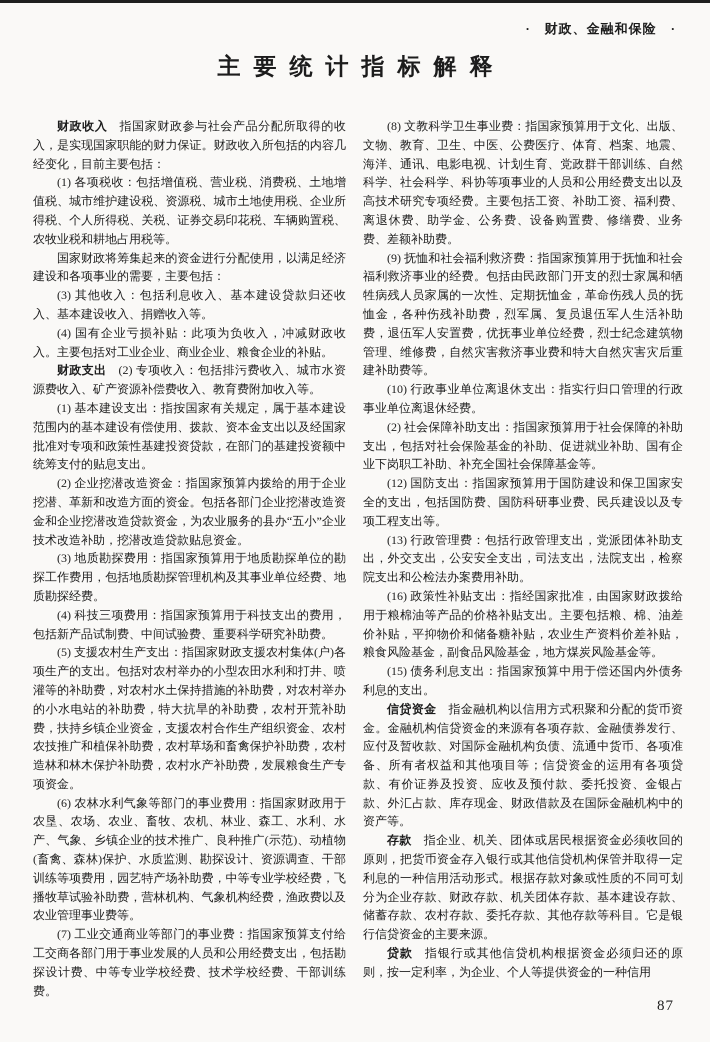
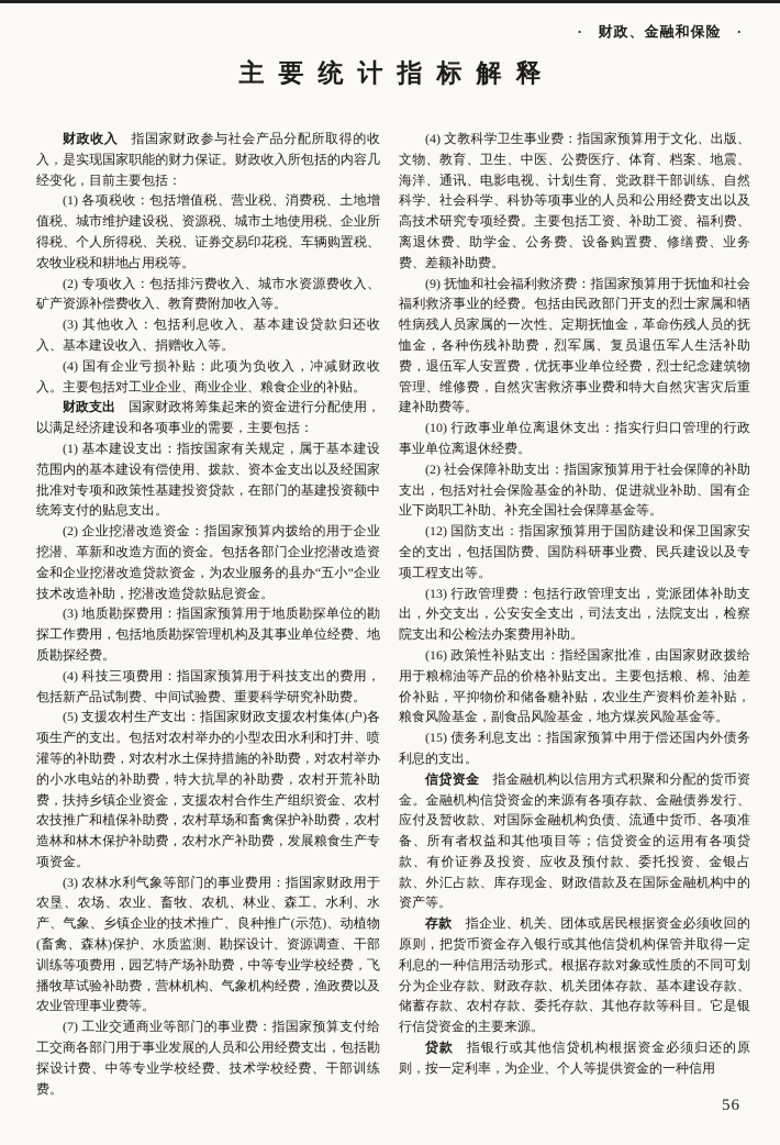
  · 财政、金融和保险 ·
  主要统计指标解释
  财政收入 指国家财政参与社会产品分配所取得的收入，是实现国家职能的财力保证。财政收入所包括的内容几经变化，目前主要包括：
  (1) 各项税收：包括增值税、营业税、消费税、土地增值税、城市维护建设税、资源税、城市土地使用税、企业所得税、个人所得税、关税、证券交易印花税、车辆购置税、农牧业税和耕地占用税等。
- 国家财政将筹集起来的资金进行分配使用，以满足经济建设和各项事业的需要，主要包括：
+ (2) 专项收入：包括排污费收入、城市水资源费收入、矿产资源补偿费收入、教育费附加收入等。
  (3) 其他收入：包括利息收入、基本建设贷款归还收入、基本建设收入、捐赠收入等。
  (4) 国有企业亏损补贴：此项为负收入，冲减财政收入。主要包括对工业企业、商业企业、粮食企业的补贴。
- 财政支出 (2) 专项收入：包括排污费收入、城市水资源费收入、矿产资源补偿费收入、教育费附加收入等。
+ 财政支出 国家财政将筹集起来的资金进行分配使用，以满足经济建设和各项事业的需要，主要包括：
  (1) 基本建设支出：指按国家有关规定，属于基本建设范围内的基本建设有偿使用、拨款、资本金支出以及经国家批准对专项和政策性基建投资贷款，在部门的基建投资额中统筹支付的贴息支出。
  (2) 企业挖潜改造资金：指国家预算内拨给的用于企业挖潜、革新和改造方面的资金。包括各部门企业挖潜改造资金和企业挖潜改造贷款资金，为农业服务的县办“五小”企业技术改造补助，挖潜改造贷款贴息资金。
  (3) 地质勘探费用：指国家预算用于地质勘探单位的勘探工作费用，包括地质勘探管理机构及其事业单位经费、地质勘探经费。
  (4) 科技三项费用：指国家预算用于科技支出的费用，包括新产品试制费、中间试验费、重要科学研究补助费。
  (5) 支援农村生产支出：指国家财政支援农村集体(户)各项生产的支出。包括对农村举办的小型农田水利和打井、喷灌等的补助费，对农村水土保持措施的补助费，对农村举办的小水电站的补助费，特大抗旱的补助费，农村开荒补助费，扶持乡镇企业资金，支援农村合作生产组织资金、农村农技推广和植保补助费，农村草场和畜禽保护补助费，农村造林和林木保护补助费，农村水产补助费，发展粮食生产专项资金。
- (6) 农林水利气象等部门的事业费用：指国家财政用于农垦、农场、农业、畜牧、农机、林业、森工、水利、水产、气象、乡镇企业的技术推广、良种推广(示范)、动植物(畜禽、森林)保护、水质监测、勘探设计、资源调查、干部训练等项费用，园艺特产场补助费，中等专业学校经费，飞播牧草试验补助费，营林机构、气象机构经费，渔政费以及农业管理事业费等。
+ (3) 农林水利气象等部门的事业费用：指国家财政用于农垦、农场、农业、畜牧、农机、林业、森工、水利、水产、气象、乡镇企业的技术推广、良种推广(示范)、动植物(畜禽、森林)保护、水质监测、勘探设计、资源调查、干部训练等项费用，园艺特产场补助费，中等专业学校经费，飞播牧草试验补助费，营林机构、气象机构经费，渔政费以及农业管理事业费等。
  (7) 工业交通商业等部门的事业费：指国家预算支付给工交商各部门用于事业发展的人员和公用经费支出，包括勘探设计费、中等专业学校经费、技术学校经费、干部训练费。
- (8) 文教科学卫生事业费：指国家预算用于文化、出版、文物、教育、卫生、中医、公费医疗、体育、档案、地震、海洋、通讯、电影电视、计划生育、党政群干部训练、自然科学、社会科学、科协等项事业的人员和公用经费支出以及高技术研究专项经费。主要包括工资、补助工资、福利费、离退休费、助学金、公务费、设备购置费、修缮费、业务费、差额补助费。
+ (4) 文教科学卫生事业费：指国家预算用于文化、出版、文物、教育、卫生、中医、公费医疗、体育、档案、地震、海洋、通讯、电影电视、计划生育、党政群干部训练、自然科学、社会科学、科协等项事业的人员和公用经费支出以及高技术研究专项经费。主要包括工资、补助工资、福利费、离退休费、助学金、公务费、设备购置费、修缮费、业务费、差额补助费。
  (9) 抚恤和社会福利救济费：指国家预算用于抚恤和社会福利救济事业的经费。包括由民政部门开支的烈士家属和牺牲病残人员家属的一次性、定期抚恤金，革命伤残人员的抚恤金，各种伤残补助费，烈军属、复员退伍军人生活补助费，退伍军人安置费，优抚事业单位经费，烈士纪念建筑物管理、维修费，自然灾害救济事业费和特大自然灾害灾后重建补助费等。
  (10) 行政事业单位离退休支出：指实行归口管理的行政事业单位离退休经费。
  (2) 社会保障补助支出：指国家预算用于社会保障的补助支出，包括对社会保险基金的补助、促进就业补助、国有企业下岗职工补助、补充全国社会保障基金等。
  (12) 国防支出：指国家预算用于国防建设和保卫国家安全的支出，包括国防费、国防科研事业费、民兵建设以及专项工程支出等。
  (13) 行政管理费：包括行政管理支出，党派团体补助支出，外交支出，公安安全支出，司法支出，法院支出，检察院支出和公检法办案费用补助。
  (16) 政策性补贴支出：指经国家批准，由国家财政拨给用于粮棉油等产品的价格补贴支出。主要包括粮、棉、油差价补贴，平抑物价和储备糖补贴，农业生产资料价差补贴，粮食风险基金，副食品风险基金，地方煤炭风险基金等。
  (15) 债务利息支出：指国家预算中用于偿还国内外债务利息的支出。
  信贷资金 指金融机构以信用方式积聚和分配的货币资金。金融机构信贷资金的来源有各项存款、金融债券发行、应付及暂收款、对国际金融机构负债、流通中货币、各项准备、所有者权益和其他项目等；信贷资金的运用有各项贷款、有价证券及投资、应收及预付款、委托投资、金银占款、外汇占款、库存现金、财政借款及在国际金融机构中的资产等。
  存款 指企业、机关、团体或居民根据资金必须收回的原则，把货币资金存入银行或其他信贷机构保管并取得一定利息的一种信用活动形式。根据存款对象或性质的不同可划分为企业存款、财政存款、机关团体存款、基本建设存款、储蓄存款、农村存款、委托存款、其他存款等科目。它是银行信贷资金的主要来源。
  贷款 指银行或其他信贷机构根据资金必须归还的原则，按一定利率，为企业、个人等提供资金的一种信用
- 87
+ 56
